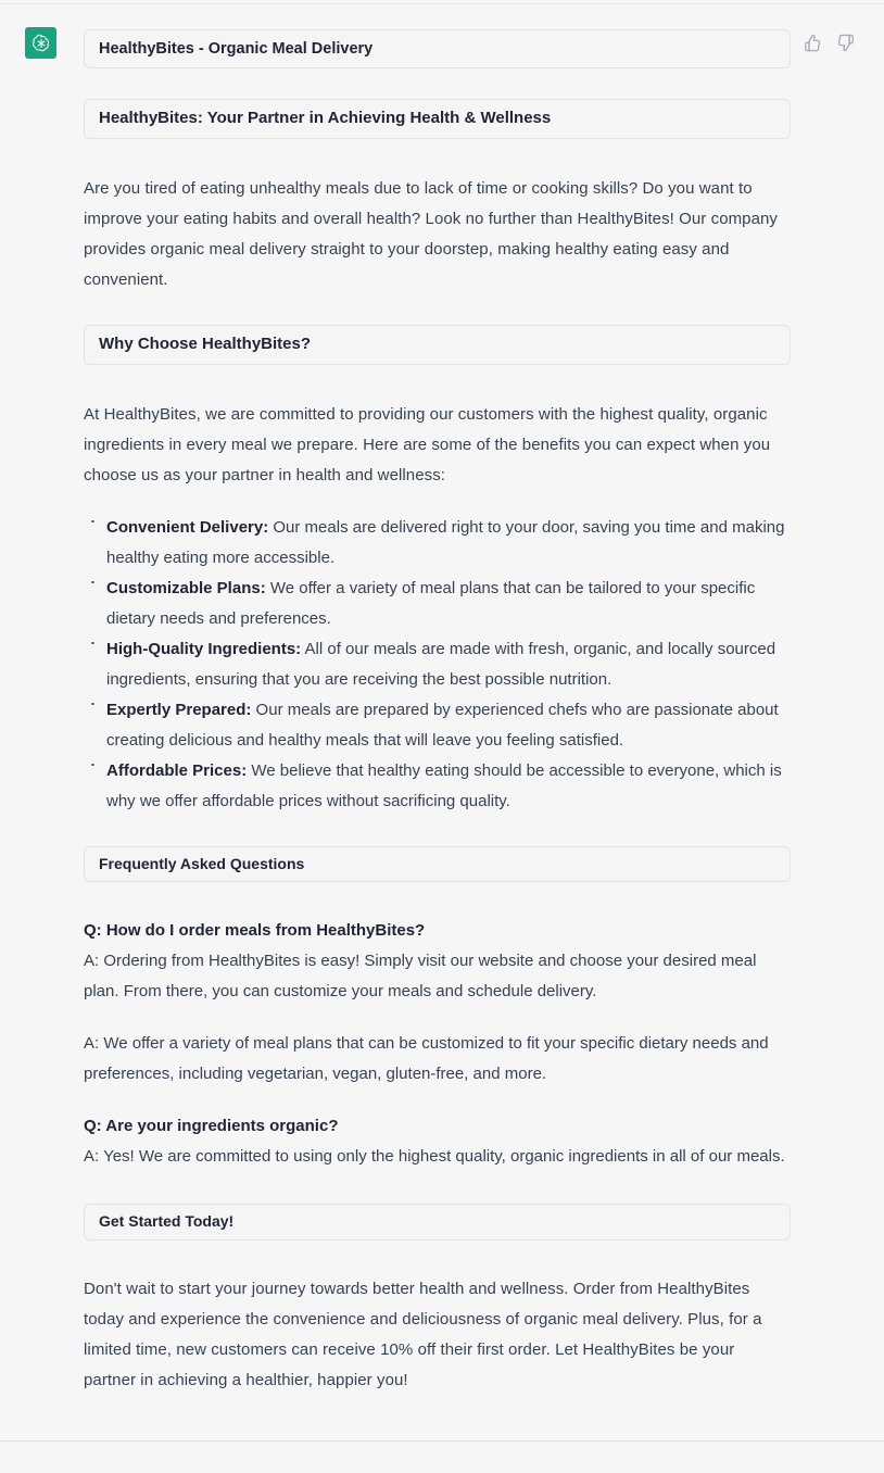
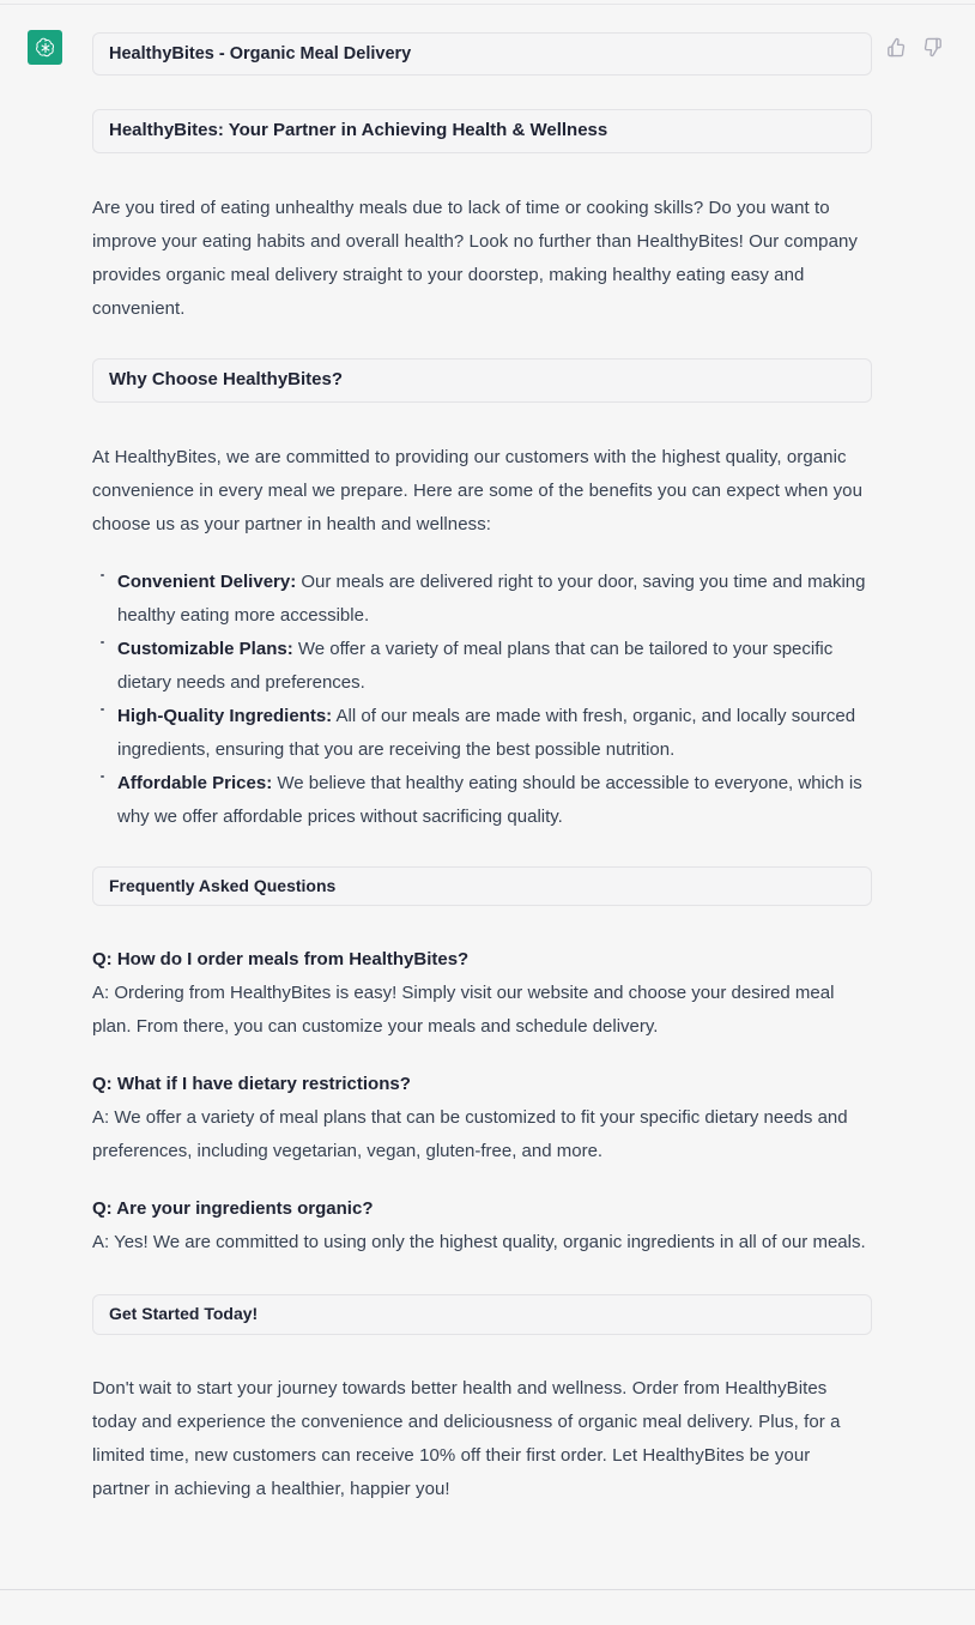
  HealthyBites - Organic Meal Delivery
  HealthyBites: Your Partner in Achieving Health & Wellness
  Are you tired of eating unhealthy meals due to lack of time or cooking skills? Do you want to improve your eating habits and overall health? Look no further than HealthyBites! Our company provides organic meal delivery straight to your doorstep, making healthy eating easy and convenient.
  Why Choose HealthyBites?
- At HealthyBites, we are committed to providing our customers with the highest quality, organic ingredients in every meal we prepare. Here are some of the benefits you can expect when you choose us as your partner in health and wellness:
+ At HealthyBites, we are committed to providing our customers with the highest quality, organic convenience in every meal we prepare. Here are some of the benefits you can expect when you choose us as your partner in health and wellness:
  Convenient Delivery: Our meals are delivered right to your door, saving you time and making healthy eating more accessible.
  Customizable Plans: We offer a variety of meal plans that can be tailored to your specific dietary needs and preferences.
  High-Quality Ingredients: All of our meals are made with fresh, organic, and locally sourced ingredients, ensuring that you are receiving the best possible nutrition.
- Expertly Prepared: Our meals are prepared by experienced chefs who are passionate about creating delicious and healthy meals that will leave you feeling satisfied.
  Affordable Prices: We believe that healthy eating should be accessible to everyone, which is why we offer affordable prices without sacrificing quality.
  Frequently Asked Questions
  Q: How do I order meals from HealthyBites?
  A: Ordering from HealthyBites is easy! Simply visit our website and choose your desired meal plan. From there, you can customize your meals and schedule delivery.
+ Q: What if I have dietary restrictions?
  A: We offer a variety of meal plans that can be customized to fit your specific dietary needs and preferences, including vegetarian, vegan, gluten-free, and more.
  Q: Are your ingredients organic?
  A: Yes! We are committed to using only the highest quality, organic ingredients in all of our meals.
  Get Started Today!
  Don't wait to start your journey towards better health and wellness. Order from HealthyBites today and experience the convenience and deliciousness of organic meal delivery. Plus, for a limited time, new customers can receive 10% off their first order. Let HealthyBites be your partner in achieving a healthier, happier you!
